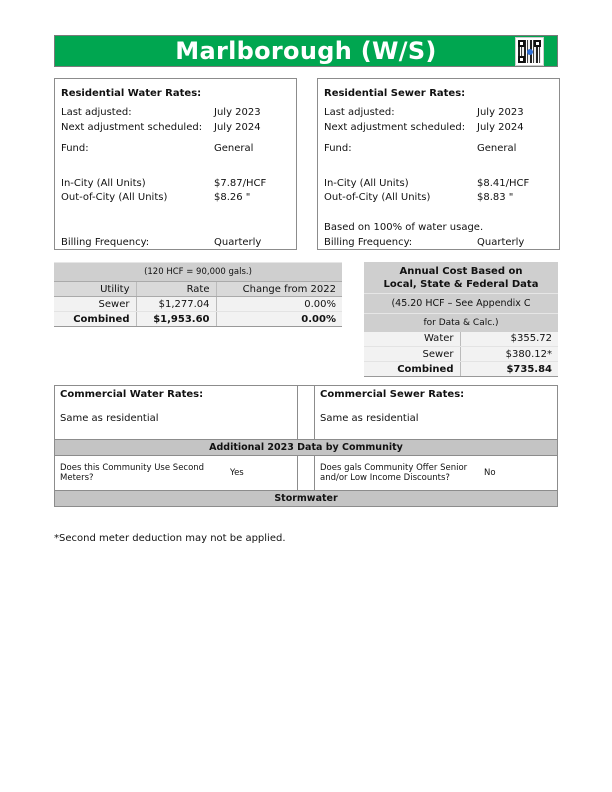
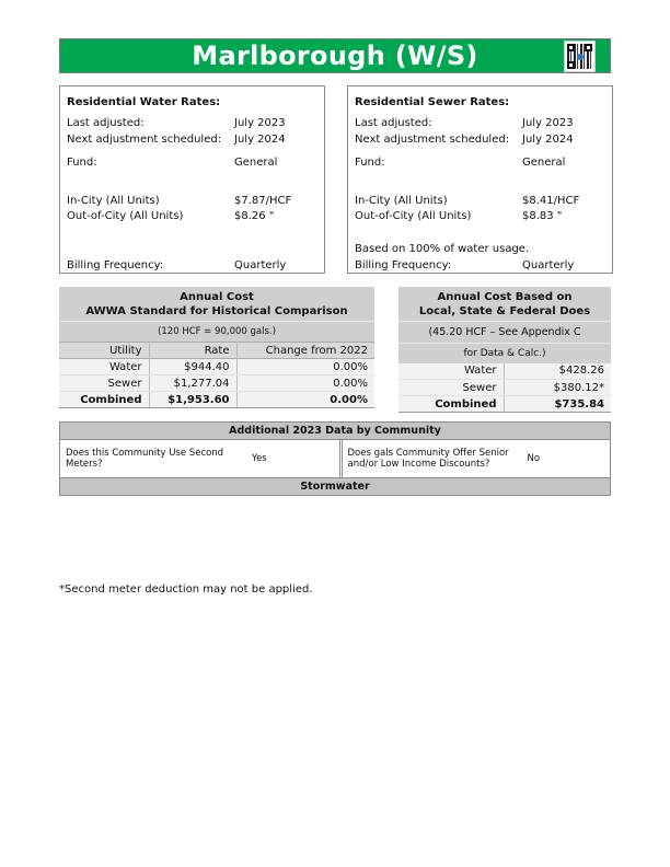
  Marlborough (W/S)
  Residential Water Rates:
  Last adjusted:
  July 2023
  Next adjustment scheduled:
  July 2024
  Fund:
  General
  In-City (All Units)
  $7.87/HCF
  Out-of-City (All Units)
  $8.26 "
  Billing Frequency:
  Quarterly
  Residential Sewer Rates:
  Last adjusted:
  July 2023
  Next adjustment scheduled:
  July 2024
  Fund:
  General
  In-City (All Units)
  $8.41/HCF
  Out-of-City (All Units)
  $8.83 "
  Based on 100% of water usage.
  Billing Frequency:
  Quarterly
+ Annual Cost AWWA Standard for Historical Comparison
  (120 HCF = 90,000 gals.)
  Utility	Rate	Change from 2022
+ Water	$944.40	0.00%
  Sewer	$1,277.04	0.00%
  Combined	$1,953.60	0.00%
- Annual Cost Based on Local, State & Federal Data
+ Annual Cost Based on Local, State & Federal Does
  (45.20 HCF – See Appendix C
  for Data & Calc.)
- Water	$355.72
+ Water	$428.26
  Sewer	$380.12*
  Combined	$735.84
- Commercial Water Rates: Same as residential		Commercial Sewer Rates: Same as residential
  Additional 2023 Data by Community
  Does this Community Use Second Meters? Yes		Does gals Community Offer Senior and/or Low Income Discounts? No
  Stormwater
  *Second meter deduction may not be applied.
